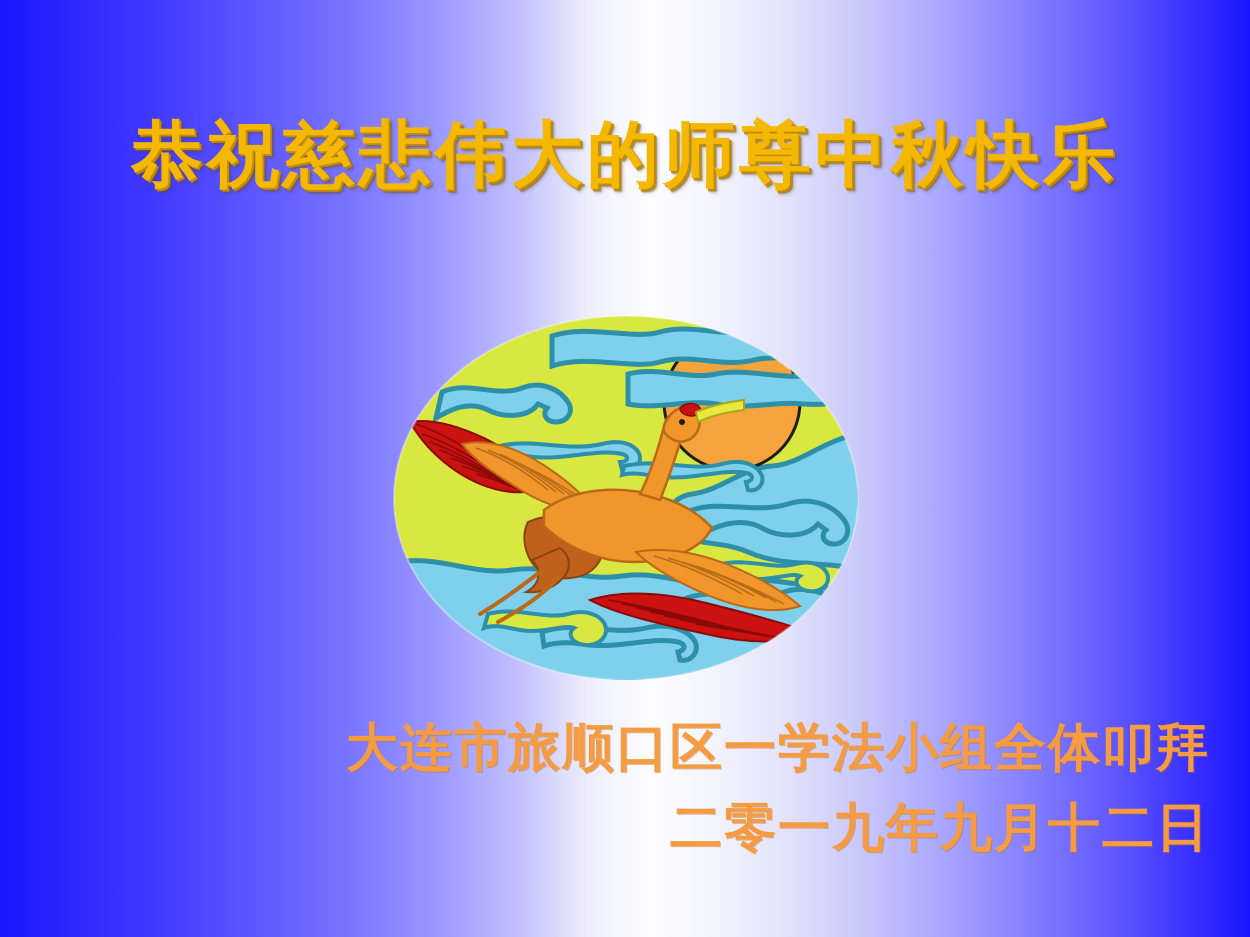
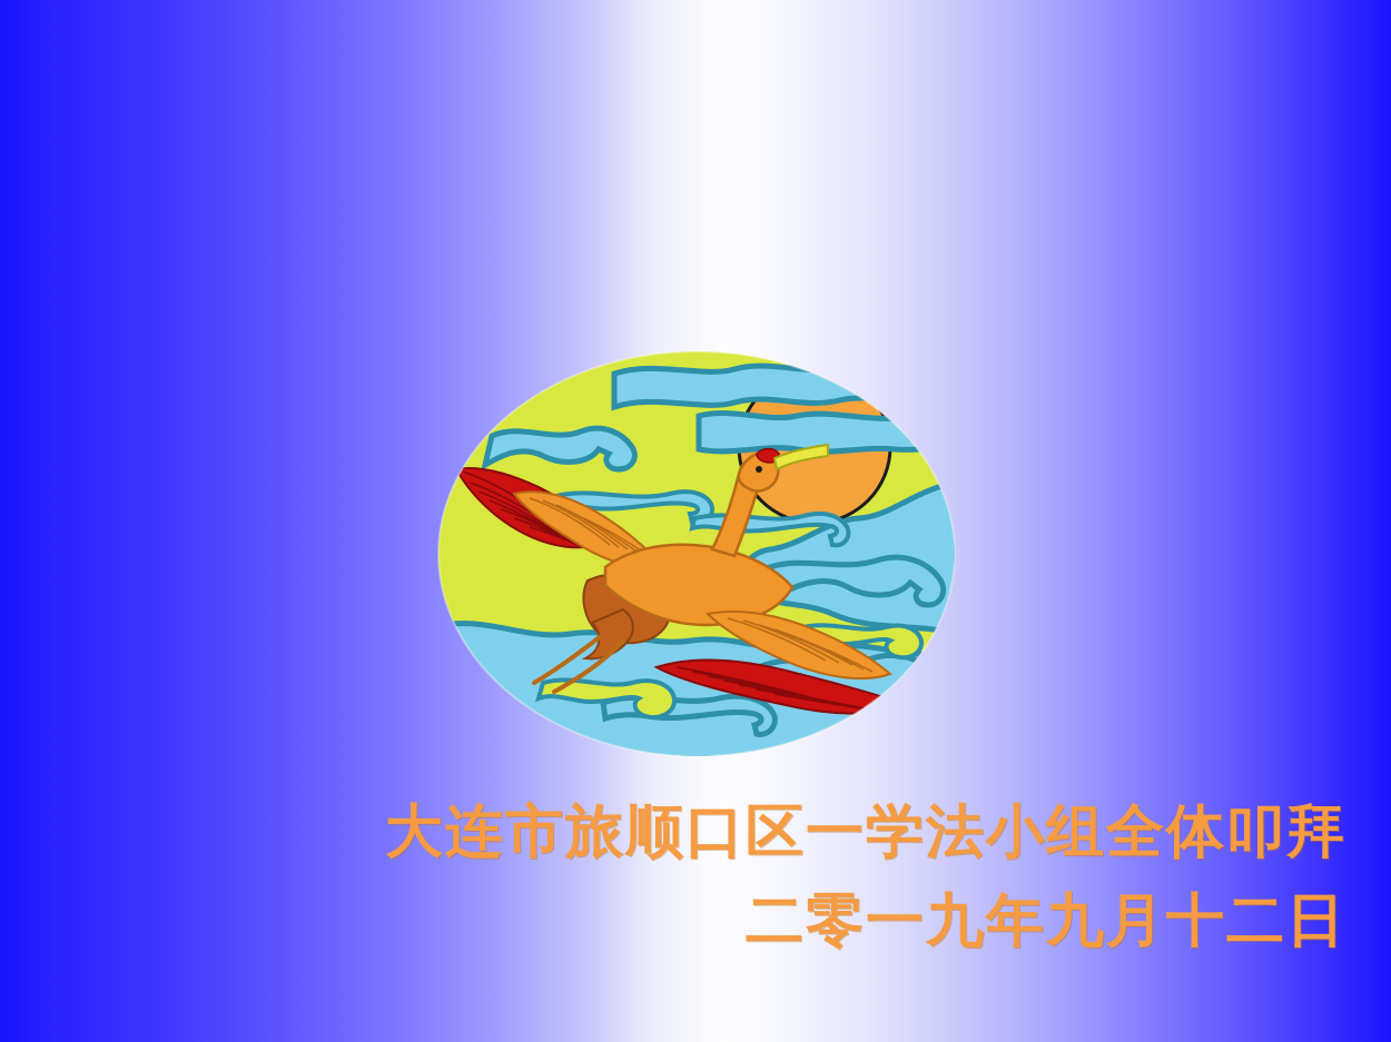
- 恭祝慈悲伟大的师尊中秋快乐
  大连市旅顺口区一学法小组全体叩拜
  二零一九年九月十二日
